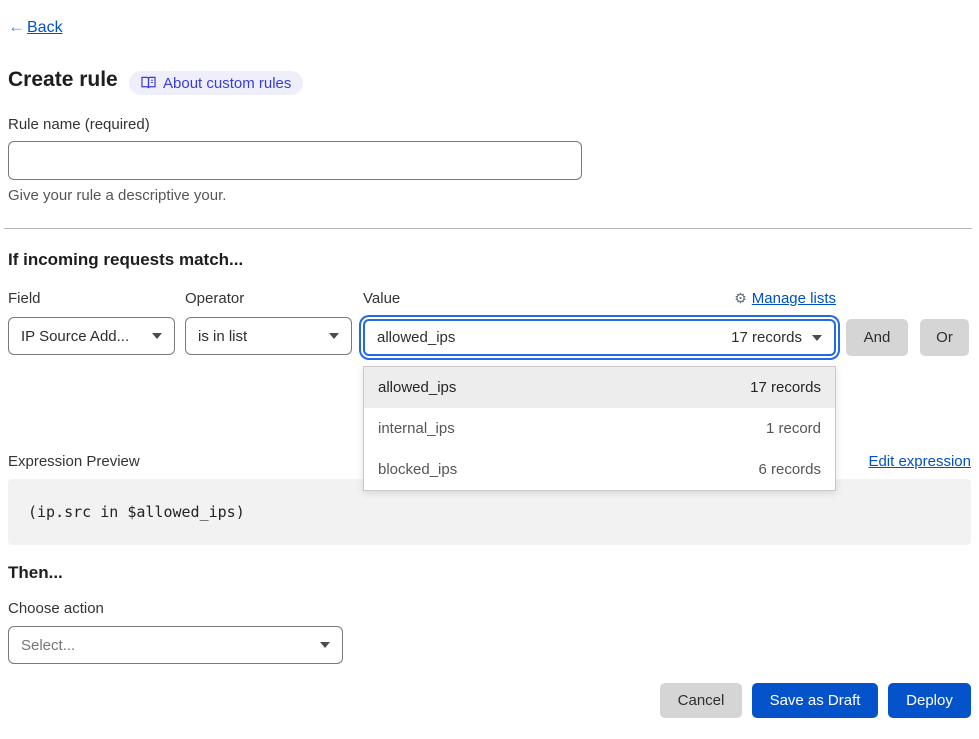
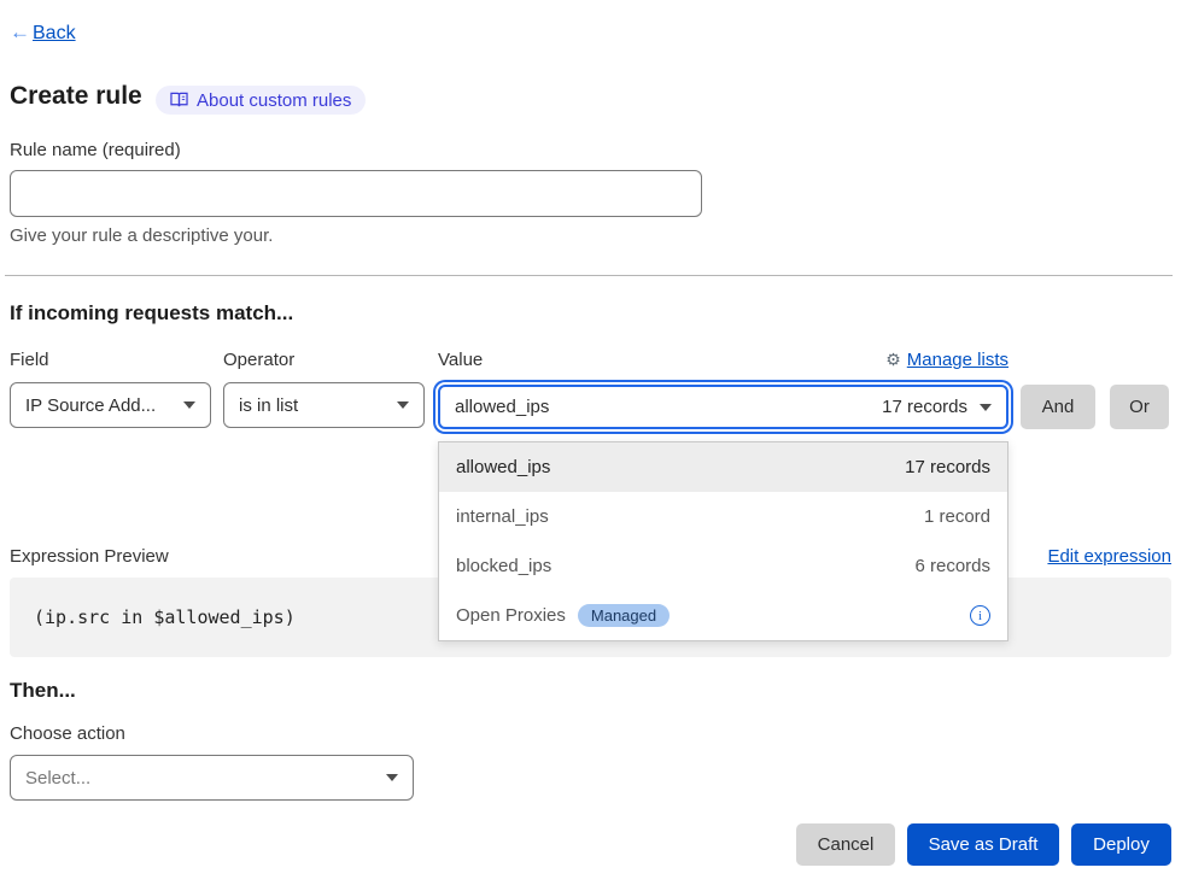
  ←Back
  Create rule
  About custom rules
  Rule name (required)
  Give your rule a descriptive your.
  If incoming requests match...
  Field
  Operator
  Value
  ⚙
  Manage lists
  IP Source Add...
  is in list
  allowed_ips
  17 records
  And
  Or
  allowed_ips
  17 records
  internal_ips
  1 record
  blocked_ips
  6 records
+ Open Proxies
+ Managed
  Expression Preview
  Edit expression
  (ip.src in $allowed_ips)
  Then...
  Choose action
  Select...
  Cancel
  Save as Draft
  Deploy
